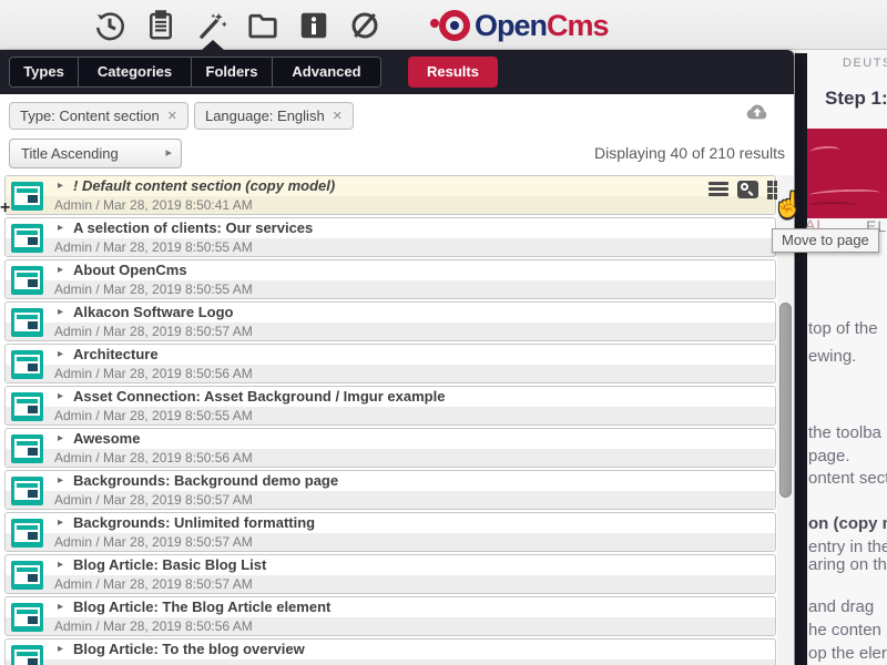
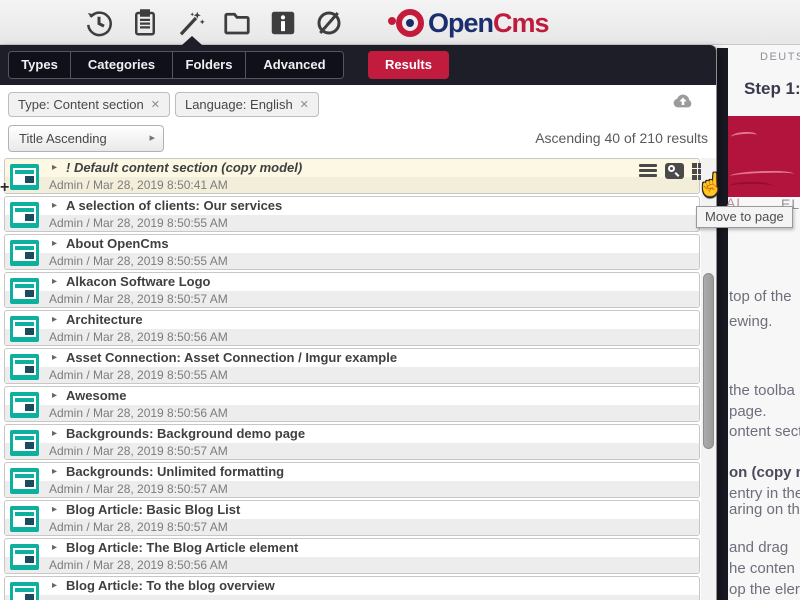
  OpenCms
  Step 1:
  AL
  top of the
  ewing.
  the toolba
  page.
  ontent sec
  on (copy
  entry in the
  aring on th
  and drag
  he conten
  op the eler
  Types
  Categories
  Folders
  Advanced
  Results
  Type: Content section
  ✕
  Language: English
  ✕
  Title Ascending
  ▸
- Displaying 40 of 210 results
+ Ascending 40 of 210 results
  +
  ▸
  ! Default content section (copy model)
  Admin / Mar 28, 2019 8:50:41 AM
  ▸
  A selection of clients: Our services
  Admin / Mar 28, 2019 8:50:55 AM
  ▸
  About OpenCms
  Admin / Mar 28, 2019 8:50:55 AM
  ▸
  Alkacon Software Logo
  Admin / Mar 28, 2019 8:50:57 AM
  ▸
  Architecture
  Admin / Mar 28, 2019 8:50:56 AM
  ▸
- Asset Connection: Asset Background / Imgur example
+ Asset Connection: Asset Connection / Imgur example
  Admin / Mar 28, 2019 8:50:55 AM
  ▸
  Awesome
  Admin / Mar 28, 2019 8:50:56 AM
  ▸
  Backgrounds: Background demo page
  Admin / Mar 28, 2019 8:50:57 AM
  ▸
  Backgrounds: Unlimited formatting
  Admin / Mar 28, 2019 8:50:57 AM
  ▸
  Blog Article: Basic Blog List
  Admin / Mar 28, 2019 8:50:57 AM
  ▸
  Blog Article: The Blog Article element
  Admin / Mar 28, 2019 8:50:56 AM
  ▸
  Blog Article: To the blog overview
  Move to page
  ☝
